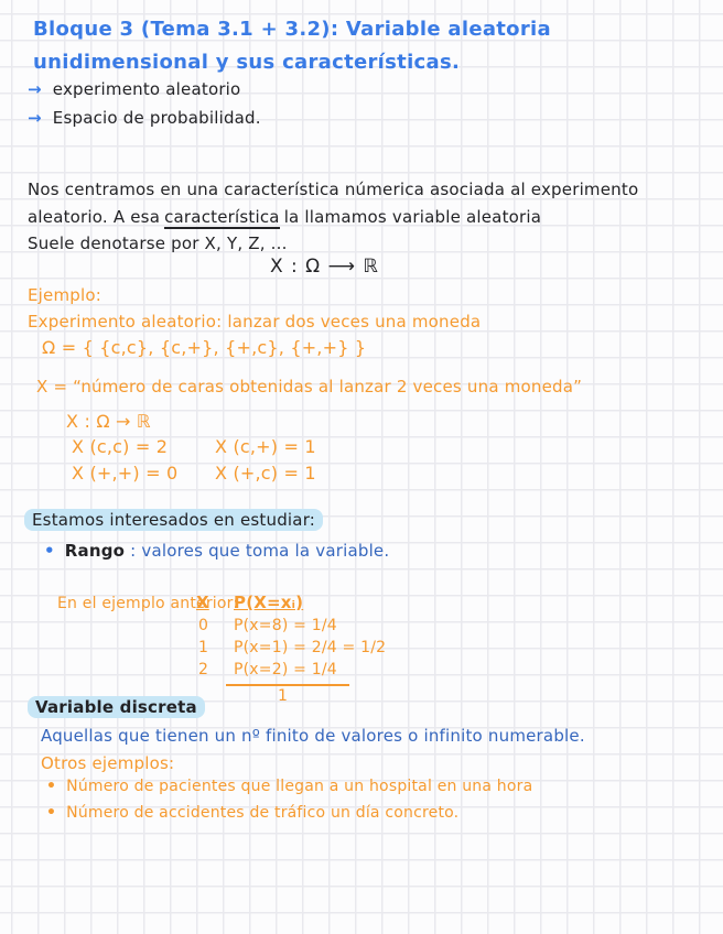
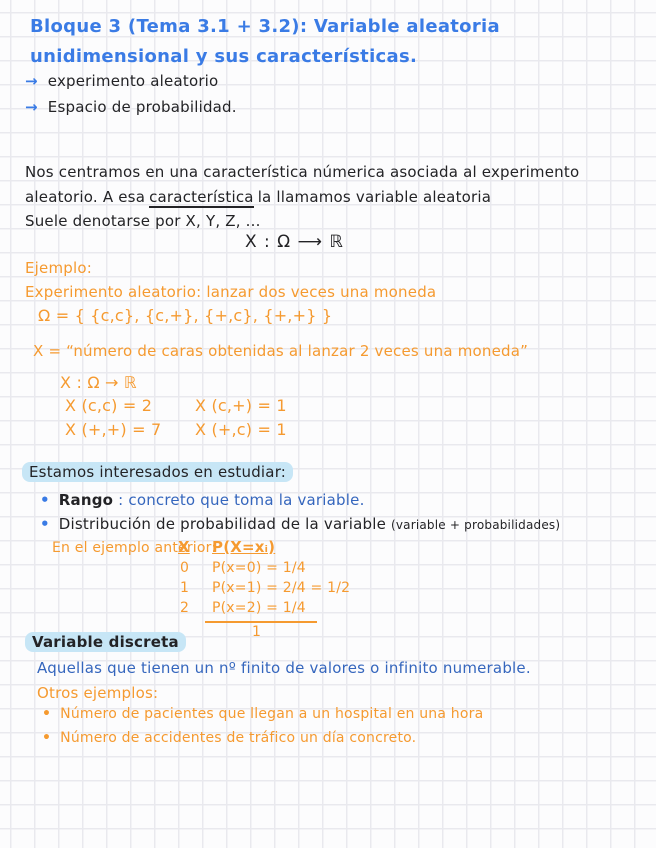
  Bloque 3 (Tema 3.1 + 3.2): Variable aleatoria unidimensional y sus características.
  → experimento aleatorio
  → Espacio de probabilidad.
  Nos centramos en una característica númerica asociada al experimento
  aleatorio. A esa característica la llamamos variable aleatoria
  Suele denotarse por X, Y, Z, ...
  X : Ω ⟶ ℝ
  Ejemplo:
  Experimento aleatorio: lanzar dos veces una moneda
  Ω = { {c,c}, {c,+}, {+,c}, {+,+} }
  X = “número de caras obtenidas al lanzar 2 veces una moneda”
  X : Ω → ℝ
  X (c,c) = 2 X (c,+) = 1
- X (+,+) = 0 X (+,c) = 1
+ X (+,+) = 7 X (+,c) = 1
  Estamos interesados en estudiar:
- • Rango : valores que toma la variable.
+ • Rango : concreto que toma la variable.
+ • Distribución de probabilidad de la variable (variable + probabilidades)
  En el ejemplo anterior:
  X
  P(X=xᵢ)
  0
- P(x=8) = 1/4
+ P(x=0) = 1/4
  1
  P(x=1) = 2/4 = 1/2
  2
  P(x=2) = 1/4
  1
  Variable discreta
  Aquellas que tienen un nº finito de valores o infinito numerable.
  Otros ejemplos:
  • Número de pacientes que llegan a un hospital en una hora
  • Número de accidentes de tráfico un día concreto.
